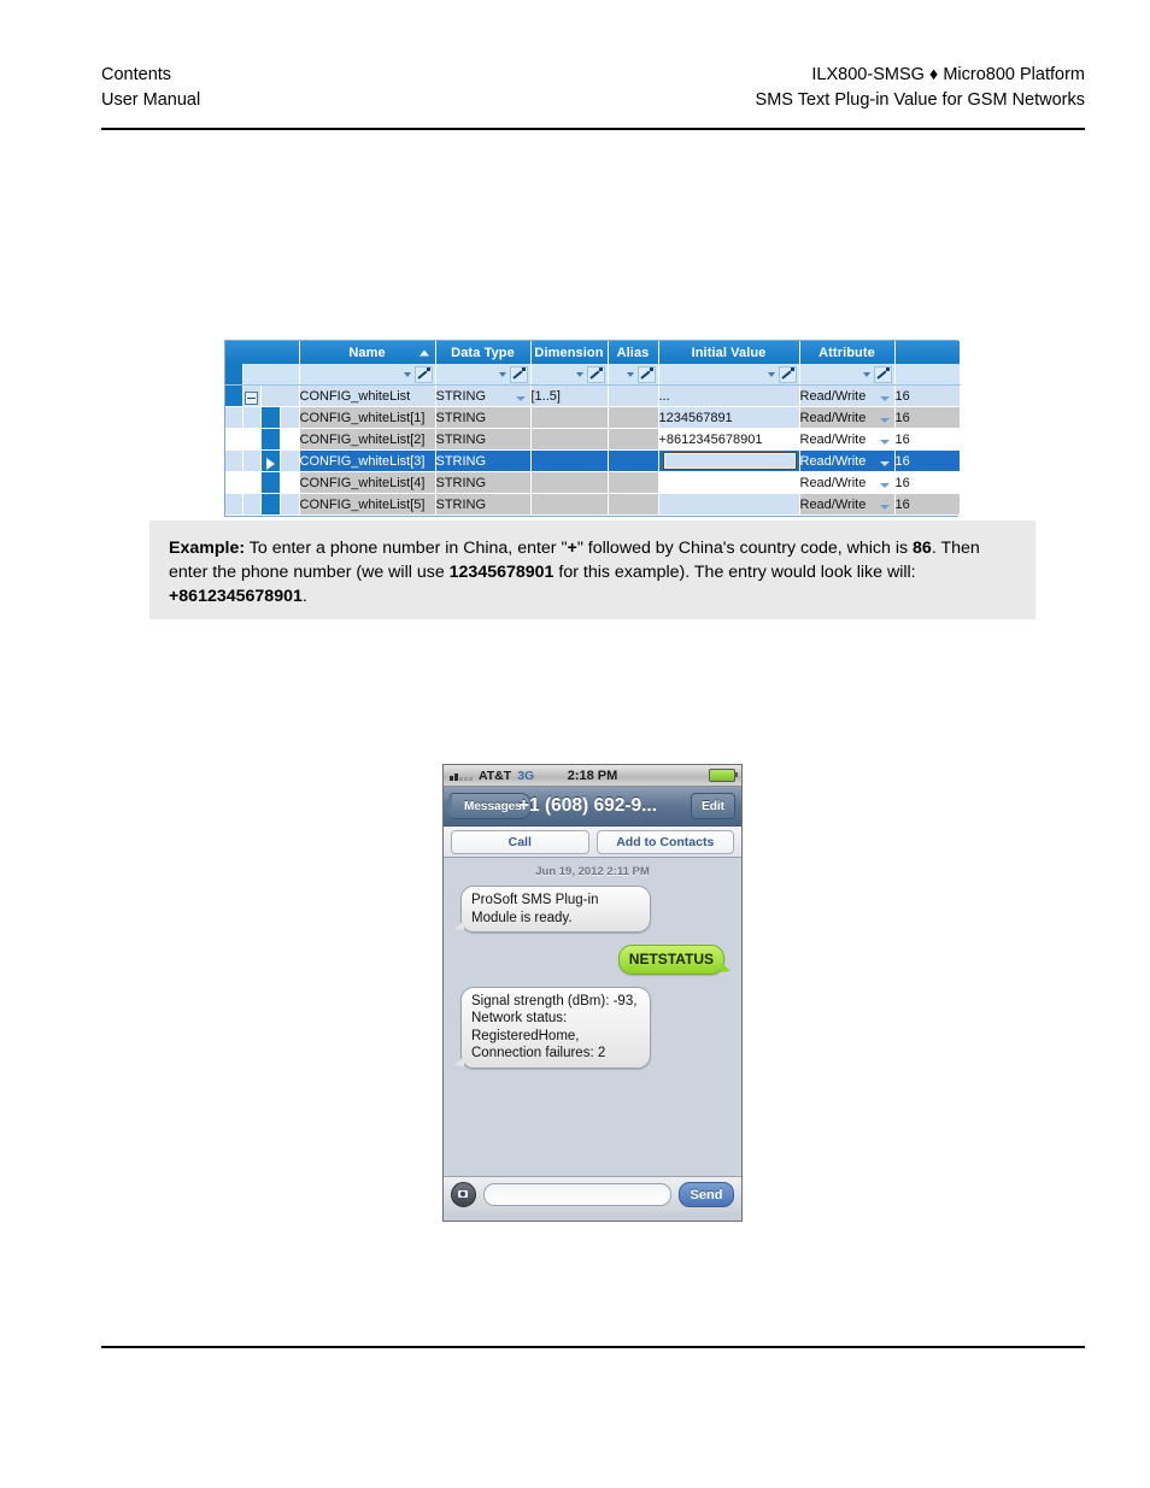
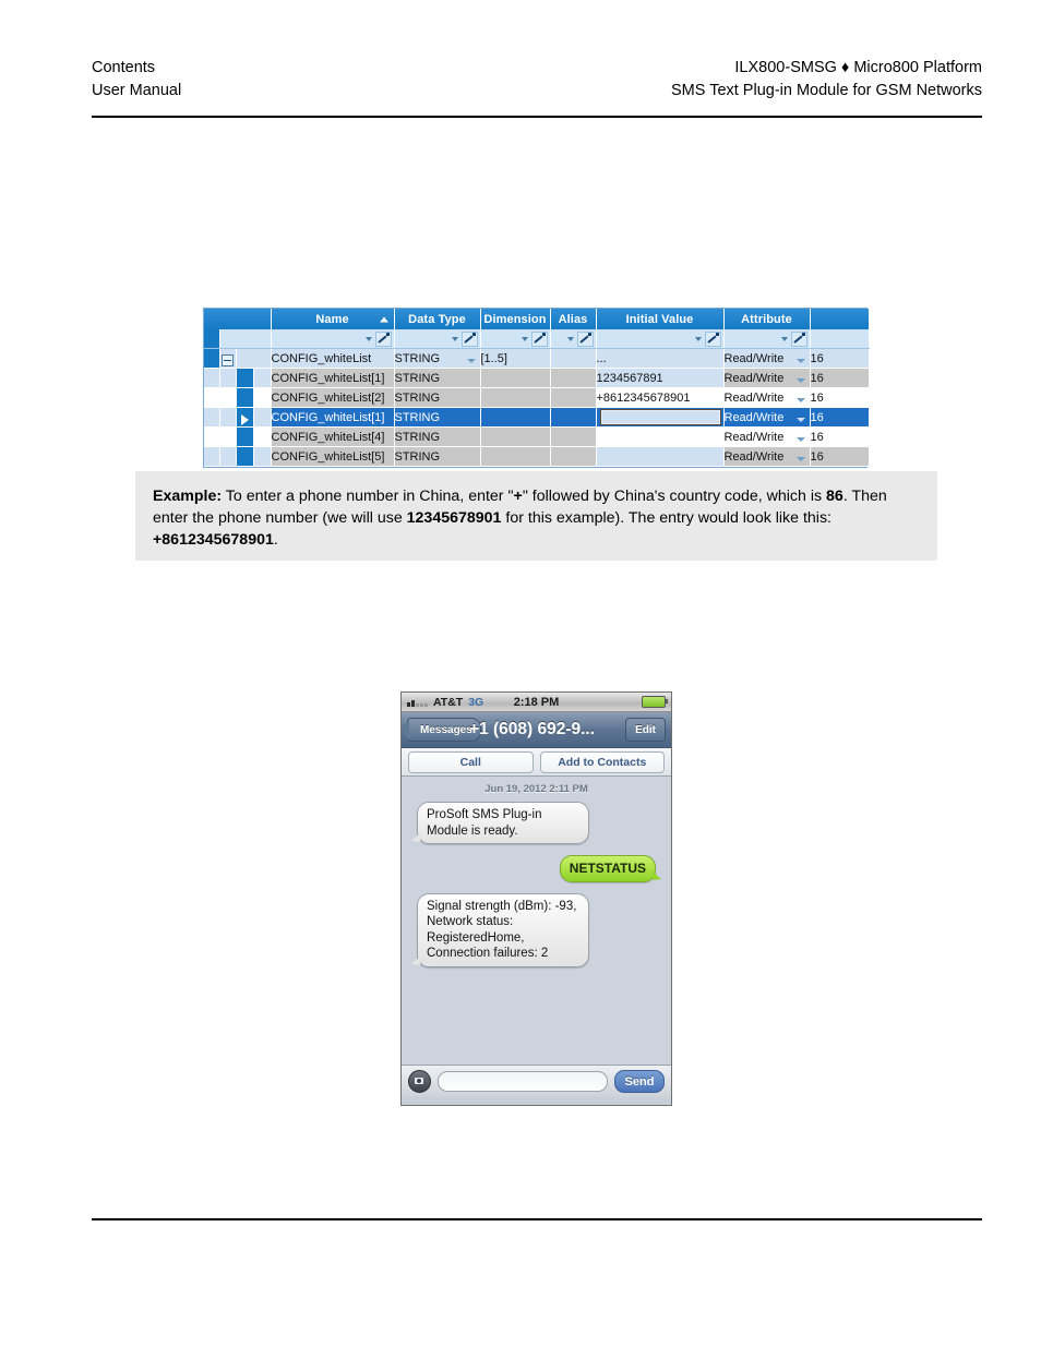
  Contents
  User Manual
  ILX800-SMSG ♦ Micro800 Platform
- SMS Text Plug-in Value for GSM Networks
+ SMS Text Plug-in Module for GSM Networks
  	Name	Data Type	Dimension	Alias	Initial Value	Attribute
  			CONFIG_whiteList	STRING	[1..5]		...	Read/Write	16
  				CONFIG_whiteList[1]	STRING			1234567891	Read/Write	16
  				CONFIG_whiteList[2]	STRING			+8612345678901	Read/Write	16
- 				CONFIG_whiteList[3]	STRING				Read/Write	16
+ 				CONFIG_whiteList[1]	STRING				Read/Write	16
  				CONFIG_whiteList[4]	STRING				Read/Write	16
  				CONFIG_whiteList[5]	STRING				Read/Write	16
- Example: To enter a phone number in China, enter "+" followed by China's country code, which is 86. Then enter the phone number (we will use 12345678901 for this example). The entry would look like will: +8612345678901.
+ Example: To enter a phone number in China, enter "+" followed by China's country code, which is 86. Then enter the phone number (we will use 12345678901 for this example). The entry would look like this: +8612345678901.
  AT&T
  3G
  2:18 PM
  Messages
  +1 (608) 692-9...
  Edit
  Call
  Add to Contacts
  Jun 19, 2012 2:11 PM
  ProSoft SMS Plug-in Module is ready.
  NETSTATUS
  Signal strength (dBm): -93, Network status: RegisteredHome, Connection failures: 2
  Send
